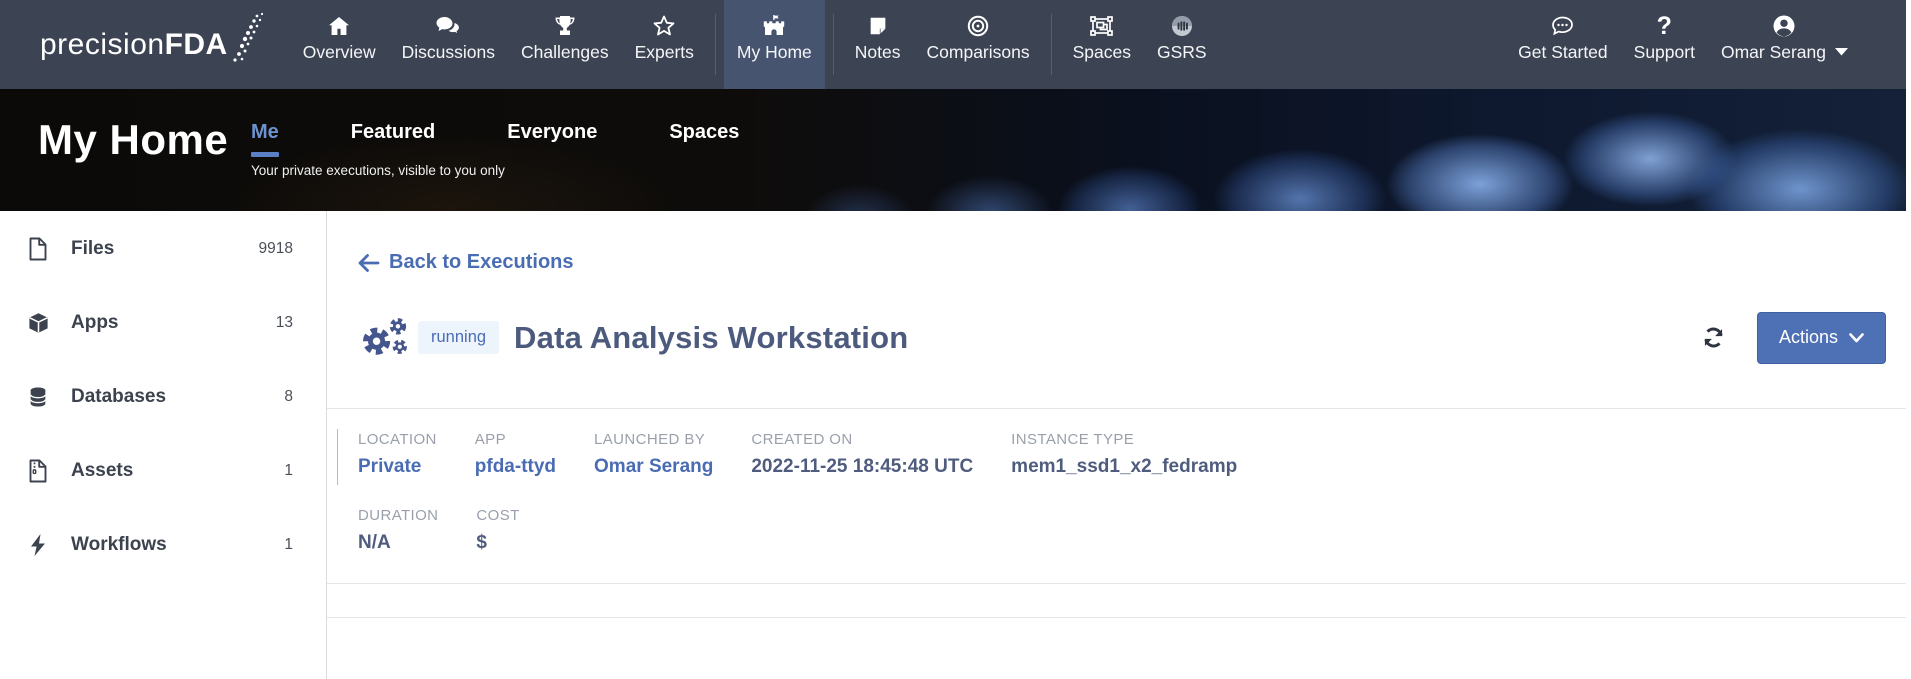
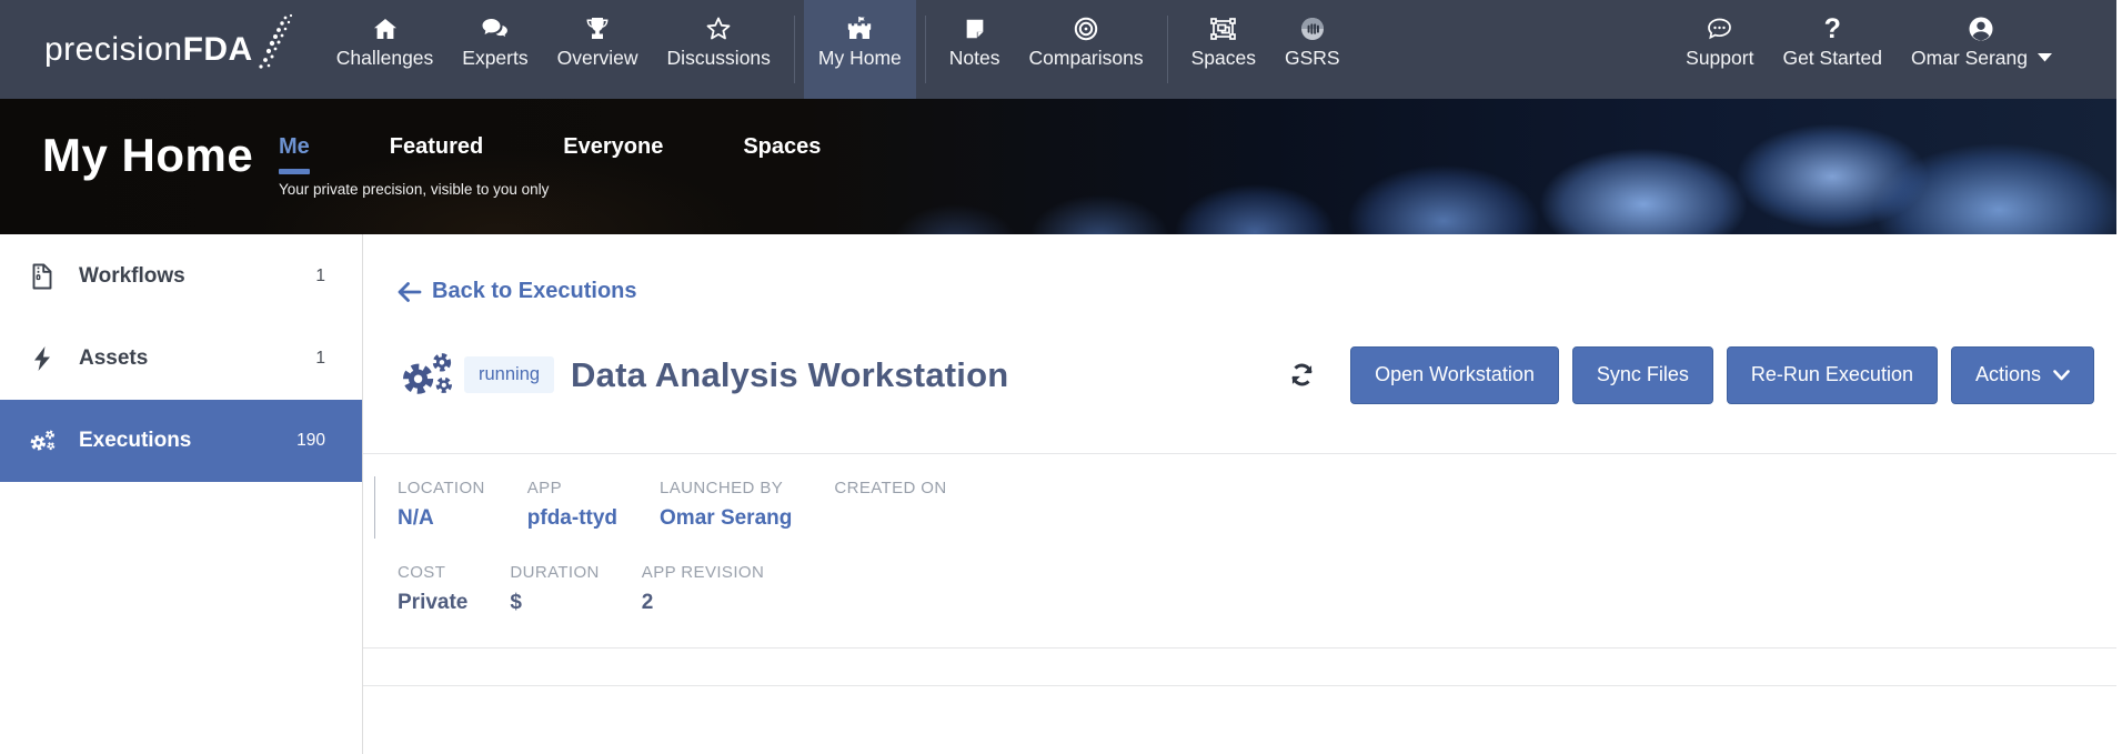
  precisionFDA
- Overview
+ Challenges
- Discussions
+ Experts
- Challenges
+ Overview
- Experts
+ Discussions
  My Home
  Notes
  Comparisons
  Spaces
  GSRS
- Get Started
+ Support
  ?
- Support
+ Get Started
  Omar Serang
  My Home
  Me
  Featured
  Everyone
  Spaces
- Your private executions, visible to you only
+ Your private precision, visible to you only
- Files
- 9918
- Apps
- 13
- Databases
- 8
- Assets
+ Workflows
  1
- Workflows
+ Assets
  1
+ Executions
+ 190
  Back to Executions
  running
  Data Analysis Workstation
+ Open Workstation
+ Sync Files
+ Re-Run Execution
  Actions
  LOCATION
- Private
+ N/A
  APP
  pfda-ttyd
  LAUNCHED BY
  Omar Serang
  CREATED ON
- 2022-11-25 18:45:48 UTC
- INSTANCE TYPE
- mem1_ssd1_x2_fedramp
- DURATION
+ COST
- N/A
+ Private
- COST
+ DURATION
  $
+ APP REVISION
+ 2
